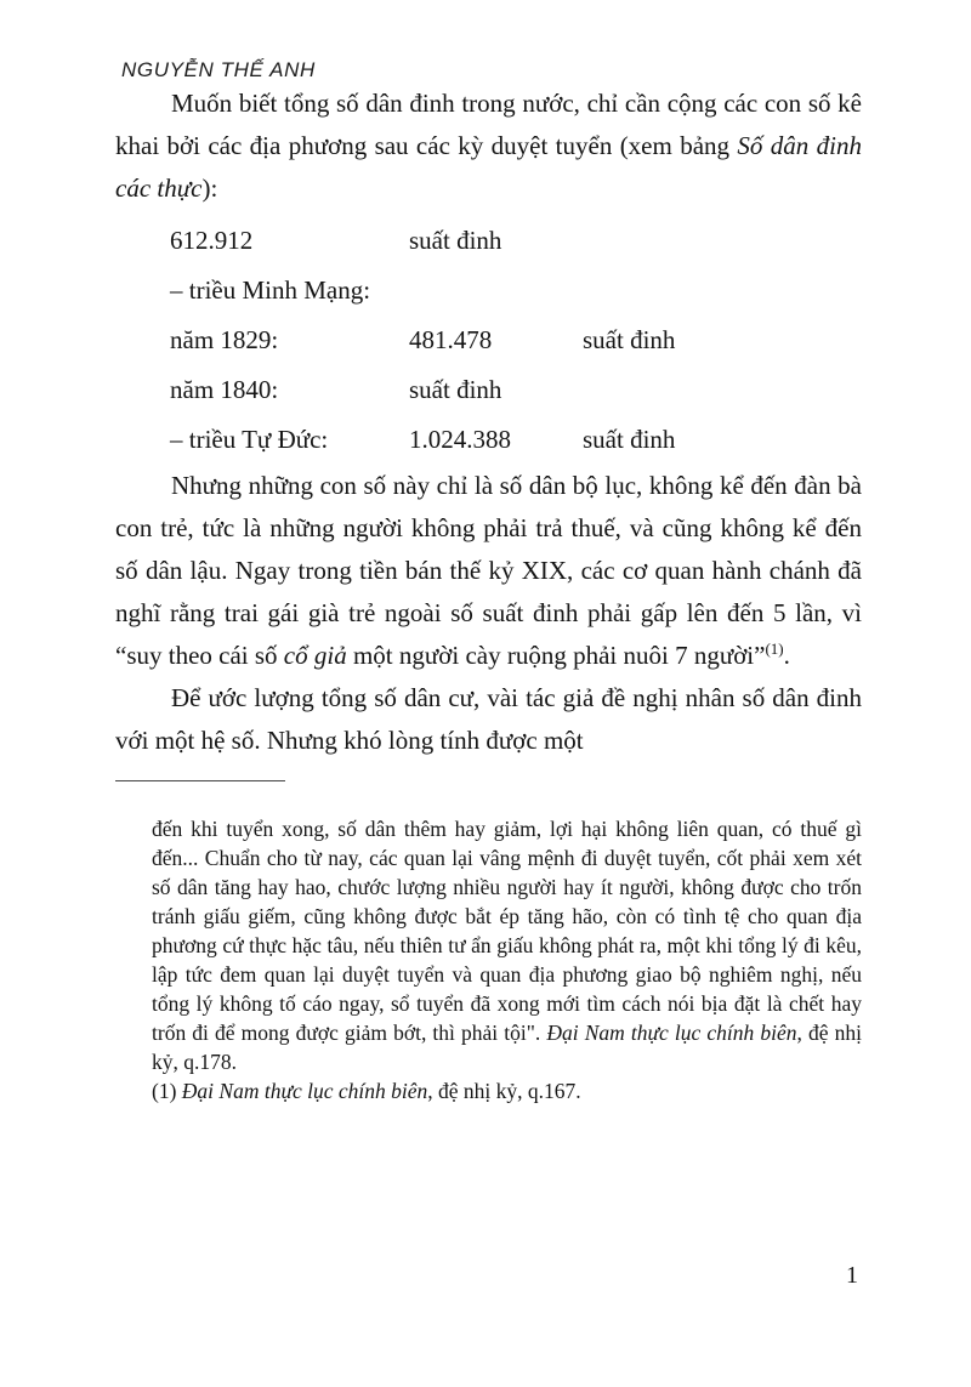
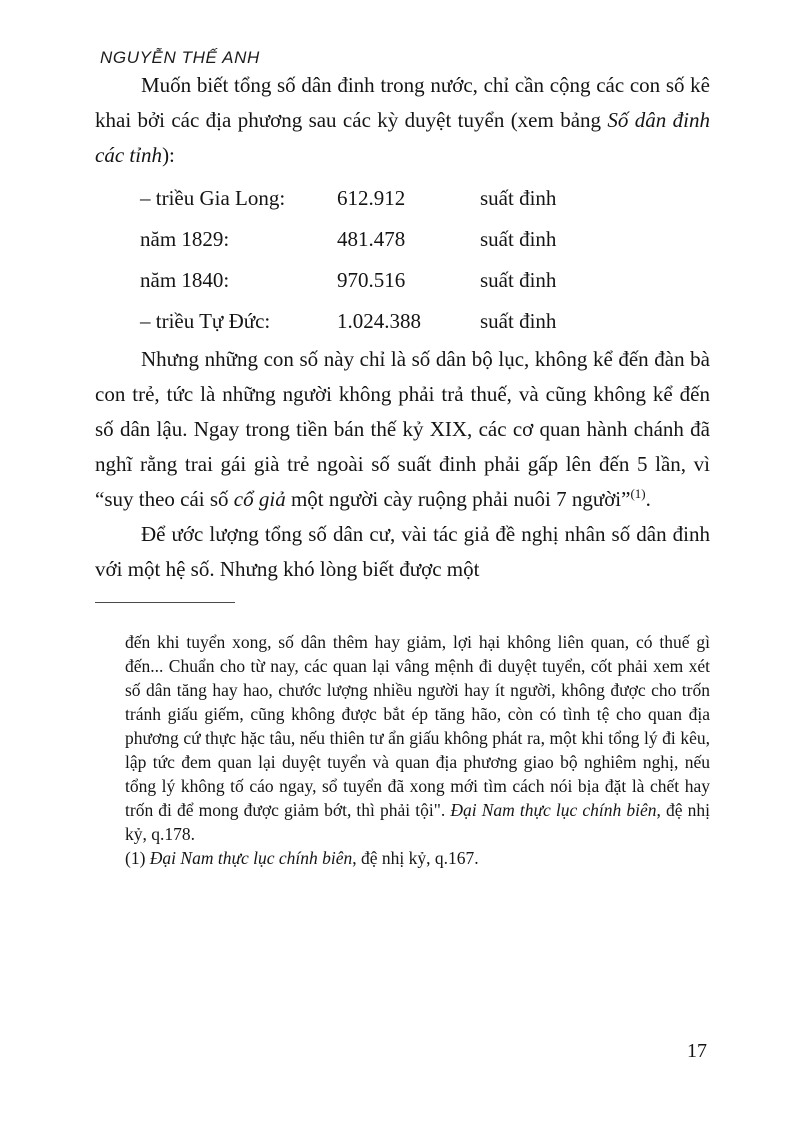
  NGUYỄN THẾ ANH
- Muốn biết tổng số dân đinh trong nước, chỉ cần cộng các con số kê khai bởi các địa phương sau các kỳ duyệt tuyển (xem bảng Số dân đinh các thực):
+ Muốn biết tổng số dân đinh trong nước, chỉ cần cộng các con số kê khai bởi các địa phương sau các kỳ duyệt tuyển (xem bảng Số dân đinh các tỉnh):
+ – triều Gia Long:
  612.912
  suất đinh
- – triều Minh Mạng:
  năm 1829:
  481.478
  suất đinh
  năm 1840:
+ 970.516
  suất đinh
  – triều Tự Đức:
  1.024.388
  suất đinh
  Nhưng những con số này chỉ là số dân bộ lục, không kể đến đàn bà con trẻ, tức là những người không phải trả thuế, và cũng không kể đến số dân lậu. Ngay trong tiền bán thế kỷ XIX, các cơ quan hành chánh đã nghĩ rằng trai gái già trẻ ngoài số suất đinh phải gấp lên đến 5 lần, vì “suy theo cái số cổ giả một người cày ruộng phải nuôi 7 người”(1).
- Để ước lượng tổng số dân cư, vài tác giả đề nghị nhân số dân đinh với một hệ số. Nhưng khó lòng tính được một
+ Để ước lượng tổng số dân cư, vài tác giả đề nghị nhân số dân đinh với một hệ số. Nhưng khó lòng biết được một
  đến khi tuyển xong, số dân thêm hay giảm, lợi hại không liên quan, có thuế gì đến... Chuẩn cho từ nay, các quan lại vâng mệnh đi duyệt tuyển, cốt phải xem xét số dân tăng hay hao, chước lượng nhiều người hay ít người, không được cho trốn tránh giấu giếm, cũng không được bắt ép tăng hão, còn có tình tệ cho quan địa phương cứ thực hặc tâu, nếu thiên tư ẩn giấu không phát ra, một khi tổng lý đi kêu, lập tức đem quan lại duyệt tuyển và quan địa phương giao bộ nghiêm nghị, nếu tổng lý không tố cáo ngay, sổ tuyển đã xong mới tìm cách nói bịa đặt là chết hay trốn đi để mong được giảm bớt, thì phải tội". Đại Nam thực lục chính biên, đệ nhị kỷ, q.178.
  (1) Đại Nam thực lục chính biên, đệ nhị kỷ, q.167.
- 1
+ 17
